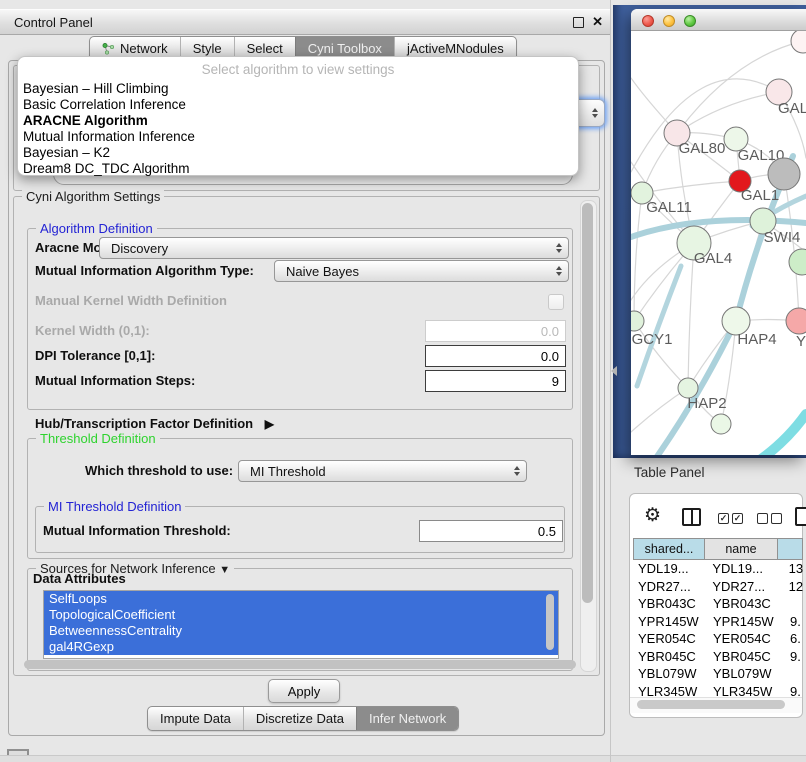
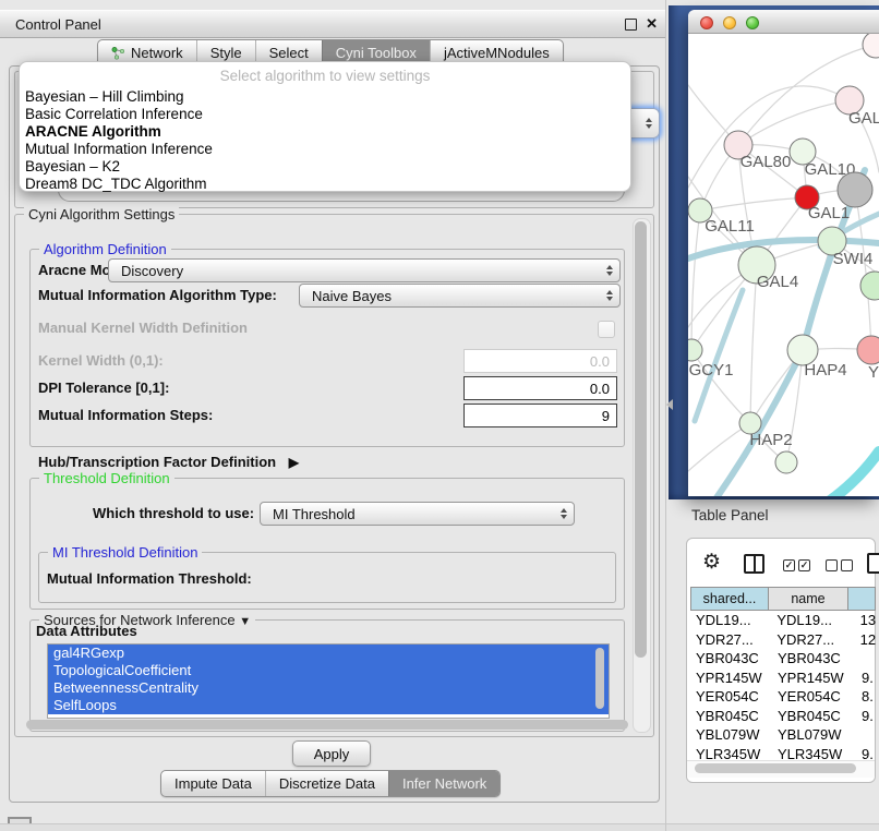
  Control Panel
  ✕
  Network
  Style
  Select
  Cyni Toolbox
  jActiveMNodules
  Cyni Algorithm Settings
  Algorithm Definition
  Aracne Mo
  Discovery
  Mutual Information Algorithm Type:
  Naive Bayes
  Manual Kernel Width Definition
  Kernel Width (0,1):
  0.0
  DPI Tolerance [0,1]:
  0.0
  Mutual Information Steps:
  9
  Hub/Transcription Factor Definition ▶
  Threshold Definition
  Which threshold to use:
  MI Threshold
  MI Threshold Definition
  Mutual Information Threshold:
- 0.5
  Sources for Network Inference ▼
  Data Attributes
- SelfLoops
+ gal4RGexp
  TopologicalCoefficient
  BetweennessCentrality
- gal4RGexp
+ SelfLoops
  Apply
  Impute Data
  Discretize Data
  Infer Network
  Select algorithm to view settings
  Bayesian – Hill Climbing
  Basic Correlation Inference
  ARACNE Algorithm
  Mutual Information Inference
  Bayesian – K2
  Dream8 DC_TDC Algorithm
  GAL
  GAL80
  GAL10
  GAL1
  GAL11
  SWI4
  GAL4
  GCY1
  HAP4
  Y
  HAP2
  Table Panel
  ⚙
  ✓
  ✓
  shared...
  name
  YDL19...
  YDL19...
  13
  YDR27...
  YDR27...
  12
  YBR043C
  YBR043C
  YPR145W
  YPR145W
  9.
  YER054C
  YER054C
- 6.
+ 8.
  YBR045C
  YBR045C
  9.
  YBL079W
  YBL079W
  YLR345W
  YLR345W
  9.
